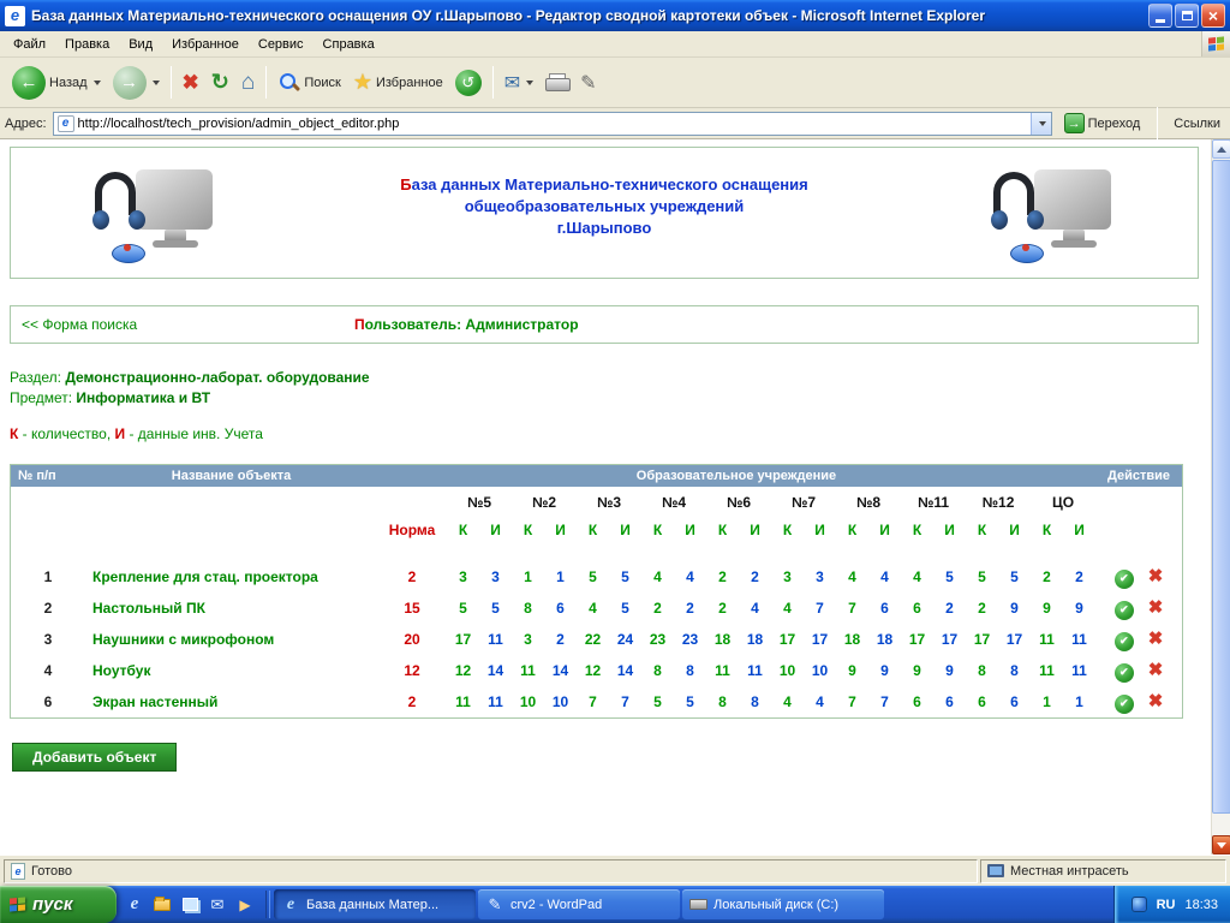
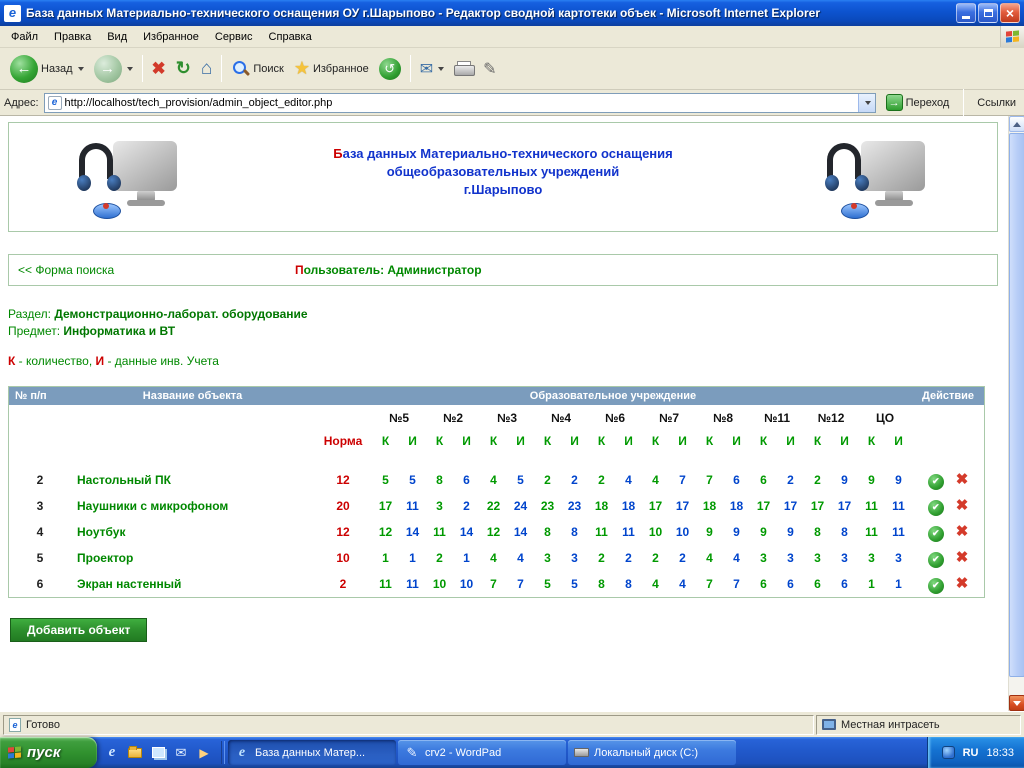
  e
  База данных Материально-технического оснащения ОУ г.Шарыпово - Редактор сводной картотеки объек - Microsoft Internet Explorer
  ×
  Файл
  Правка
  Вид
  Избранное
  Сервис
  Справка
  ←
  Назад
  →
  ✖
  ↻
  ⌂
  Поиск
  ★
  Избранное
  ↺
  ✉
  ✎
  Адрес:
  e
  http://localhost/tech_provision/admin_object_editor.php
  →
  Переход
  Ссылки
  База данных Материально-технического оснащения
  общеобразовательных учреждений
  г.Шарыпово
  << Форма поиска
  Пользователь: Администратор
  Раздел: Демонстрационно-лаборат. оборудование
  Предмет: Информатика и ВТ
  К - количество, И - данные инв. Учета
  № п/п
  Название объекта
  Образовательное учреждение
  Действие
  			№5	№2	№3	№4	№6	№7	№8	№11	№12	ЦО
  		Норма	К	И	К	И	К	И	К	И	К	И	К	И	К	И	К	И	К	И	К	И
- 1	Крепление для стац. проектора	2	3	3	1	1	5	5	4	4	2	2	3	3	4	4	4	5	5	5	2	2	✔ ✖
- 2	Настольный ПК	15	5	5	8	6	4	5	2	2	2	4	4	7	7	6	6	2	2	9	9	9	✔ ✖
+ 2	Настольный ПК	12	5	5	8	6	4	5	2	2	2	4	4	7	7	6	6	2	2	9	9	9	✔ ✖
  3	Наушники с микрофоном	20	17	11	3	2	22	24	23	23	18	18	17	17	18	18	17	17	17	17	11	11	✔ ✖
  4	Ноутбук	12	12	14	11	14	12	14	8	8	11	11	10	10	9	9	9	9	8	8	11	11	✔ ✖
+ 5	Проектор	10	1	1	2	1	4	4	3	3	2	2	2	2	4	4	3	3	3	3	3	3	✔ ✖
  6	Экран настенный	2	11	11	10	10	7	7	5	5	8	8	4	4	7	7	6	6	6	6	1	1	✔ ✖
  Добавить объект
  e
  Готово
  Местная интрасеть
  пуск
  e
  ✉
  ▶
  e
  База данных Матер...
  ✎
  crv2 - WordPad
  Локальный диск (C:)
  RU
  18:33
